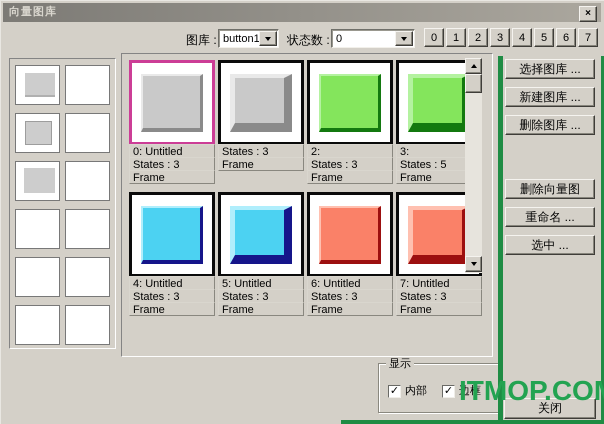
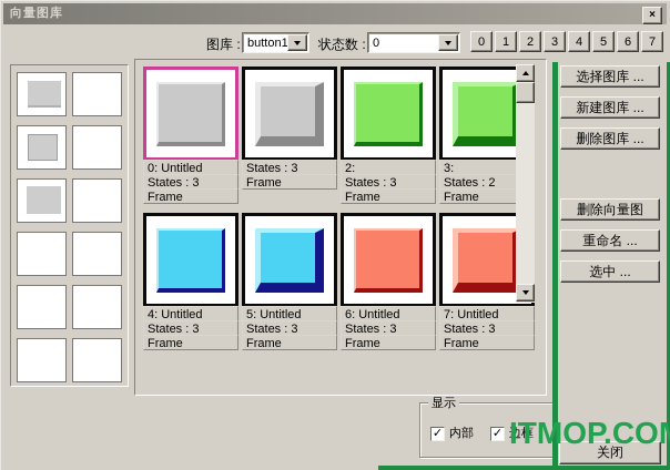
  向量图库
  ×
  图库 :
  button1
  状态数 :
  0
  0
  1
  2
  3
  4
  5
  6
  7
  0: Untitled
  States : 3
  Frame
  States : 3
  Frame
  2:
  States : 3
  Frame
  3:
- States : 5
+ States : 2
  Frame
  4: Untitled
  States : 3
  Frame
  5: Untitled
  States : 3
  Frame
  6: Untitled
  States : 3
  Frame
  7: Untitled
  States : 3
  Frame
  选择图库 ...
  新建图库 ...
  删除图库 ...
  删除向量图
  重命名 ...
  选中 ...
  显示
  ✓
  内部
  ✓
  边框
  关闭
  ITMOP.CO
